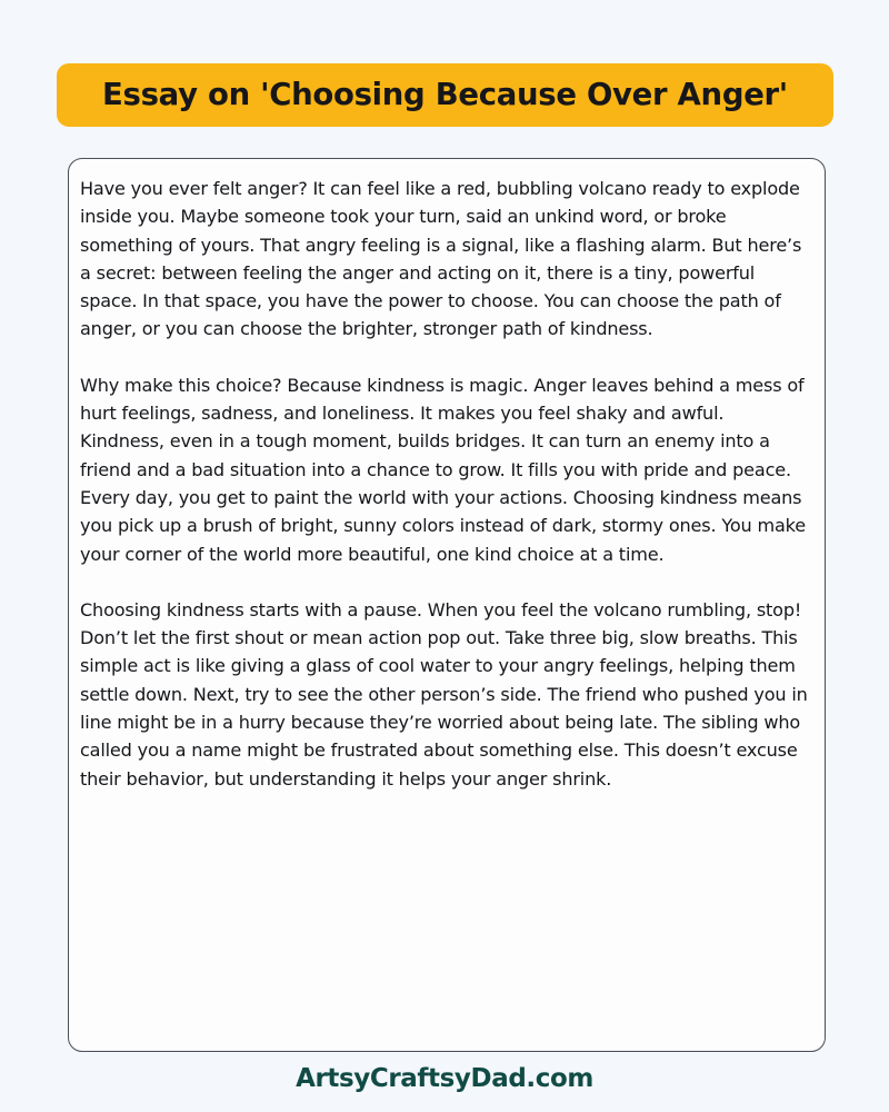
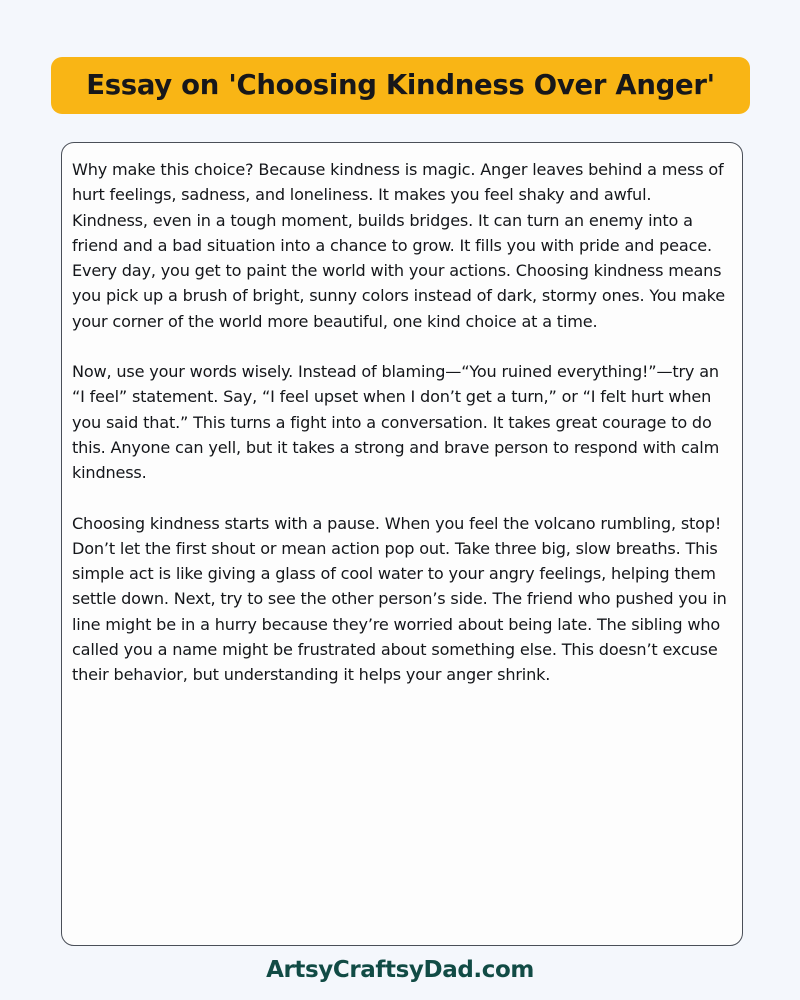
- Essay on 'Choosing Because Over Anger'
+ Essay on 'Choosing Kindness Over Anger'
- Have you ever felt anger? It can feel like a red, bubbling volcano ready to explode inside you. Maybe someone took your turn, said an unkind word, or broke something of yours. That angry feeling is a signal, like a flashing alarm. But here’s a secret: between feeling the anger and acting on it, there is a tiny, powerful space. In that space, you have the power to choose. You can choose the path of anger, or you can choose the brighter, stronger path of kindness.
  Why make this choice? Because kindness is magic. Anger leaves behind a mess of hurt feelings, sadness, and loneliness. It makes you feel shaky and awful. Kindness, even in a tough moment, builds bridges. It can turn an enemy into a friend and a bad situation into a chance to grow. It fills you with pride and peace. Every day, you get to paint the world with your actions. Choosing kindness means you pick up a brush of bright, sunny colors instead of dark, stormy ones. You make your corner of the world more beautiful, one kind choice at a time.
+ Now, use your words wisely. Instead of blaming—“You ruined everything!”—try an “I feel” statement. Say, “I feel upset when I don’t get a turn,” or “I felt hurt when you said that.” This turns a fight into a conversation. It takes great courage to do this. Anyone can yell, but it takes a strong and brave person to respond with calm kindness.
  Choosing kindness starts with a pause. When you feel the volcano rumbling, stop! Don’t let the first shout or mean action pop out. Take three big, slow breaths. This simple act is like giving a glass of cool water to your angry feelings, helping them settle down. Next, try to see the other person’s side. The friend who pushed you in line might be in a hurry because they’re worried about being late. The sibling who called you a name might be frustrated about something else. This doesn’t excuse their behavior, but understanding it helps your anger shrink.
  ArtsyCraftsyDad.com
